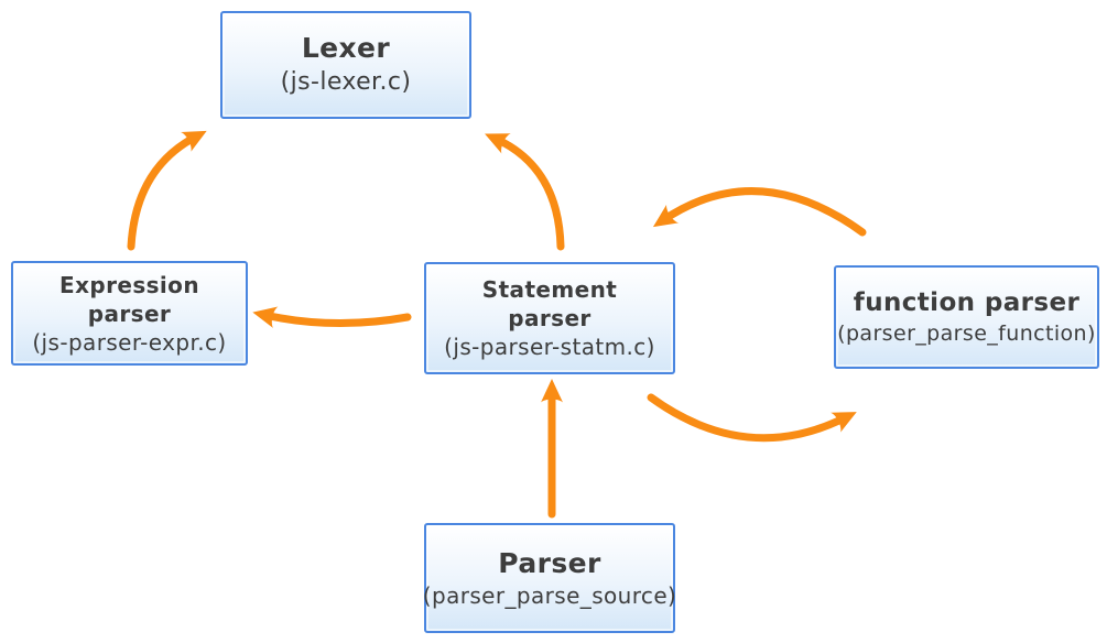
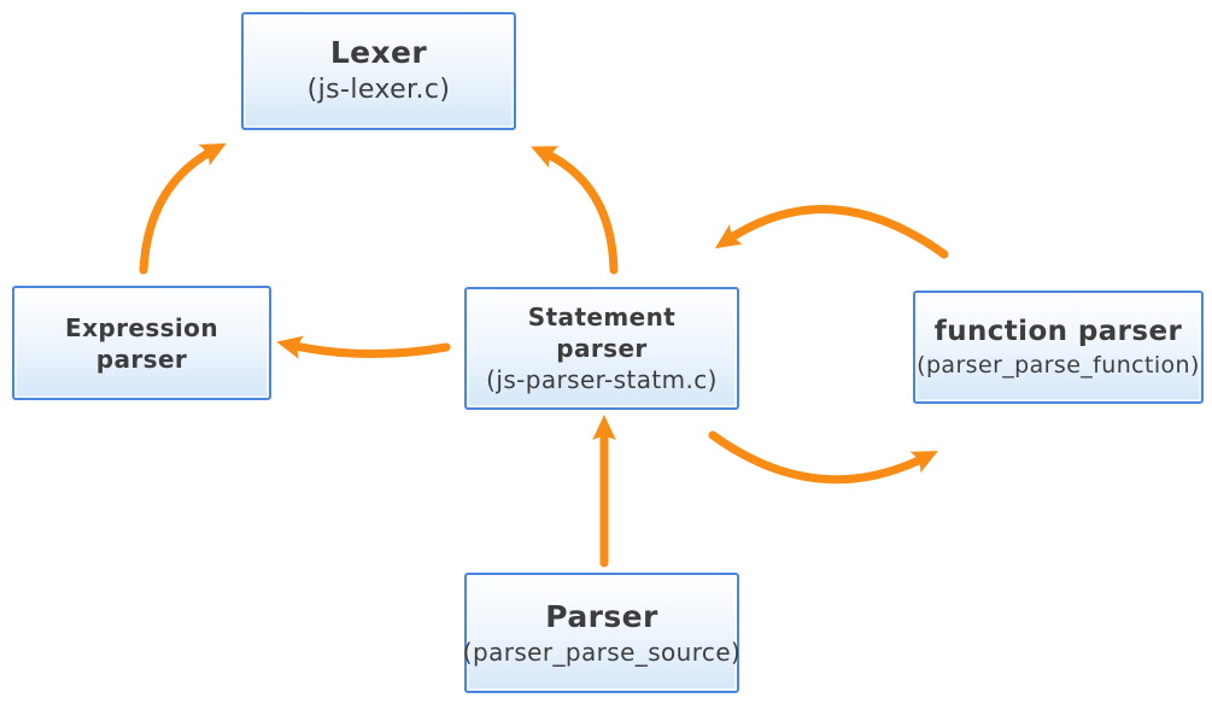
  Lexer
  (js-lexer.c)
  Expression
  parser
- (js-parser-expr.c)
  Statement
  parser
  (js-parser-statm.c)
  function parser
  (parser_parse_function)
  Parser
  (parser_parse_source)
